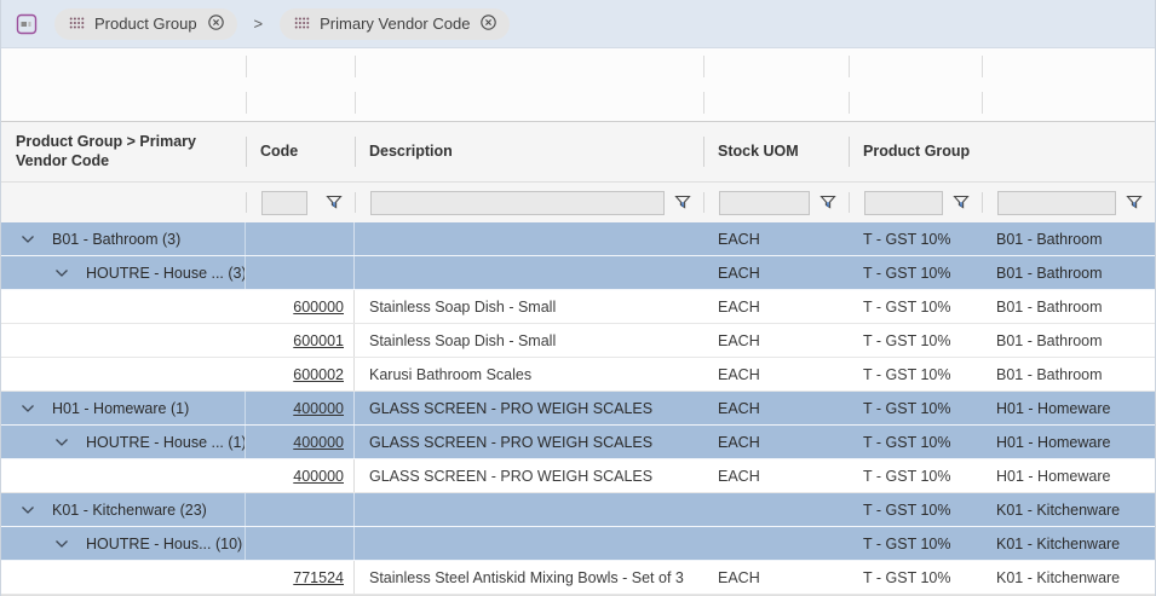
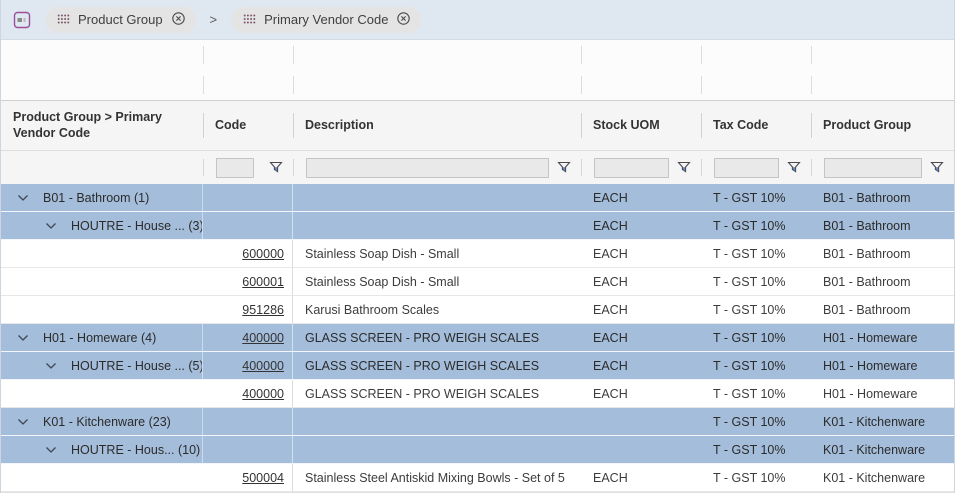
  Product Group
  >
  Primary Vendor Code
  Product Group > Primary Vendor Code
  Code
  Description
  Stock UOM
+ Tax Code
  Product Group
- B01 - Bathroom (3)
+ B01 - Bathroom (1)
  EACH
  T - GST 10%
  B01 - Bathroom
  HOUTRE - House ... (3)
  EACH
  T - GST 10%
  B01 - Bathroom
  600000
  Stainless Soap Dish - Small
  EACH
  T - GST 10%
  B01 - Bathroom
  600001
  Stainless Soap Dish - Small
  EACH
  T - GST 10%
  B01 - Bathroom
- 600002
+ 951286
  Karusi Bathroom Scales
  EACH
  T - GST 10%
  B01 - Bathroom
- H01 - Homeware (1)
+ H01 - Homeware (4)
  400000
  GLASS SCREEN - PRO WEIGH SCALES
  EACH
  T - GST 10%
  H01 - Homeware
- HOUTRE - House ... (1)
+ HOUTRE - House ... (5)
  400000
  GLASS SCREEN - PRO WEIGH SCALES
  EACH
  T - GST 10%
  H01 - Homeware
  400000
  GLASS SCREEN - PRO WEIGH SCALES
  EACH
  T - GST 10%
  H01 - Homeware
  K01 - Kitchenware (23)
  T - GST 10%
  K01 - Kitchenware
  HOUTRE - Hous... (10)
  T - GST 10%
  K01 - Kitchenware
- 771524
+ 500004
- Stainless Steel Antiskid Mixing Bowls - Set of 3
+ Stainless Steel Antiskid Mixing Bowls - Set of 5
  EACH
  T - GST 10%
  K01 - Kitchenware
